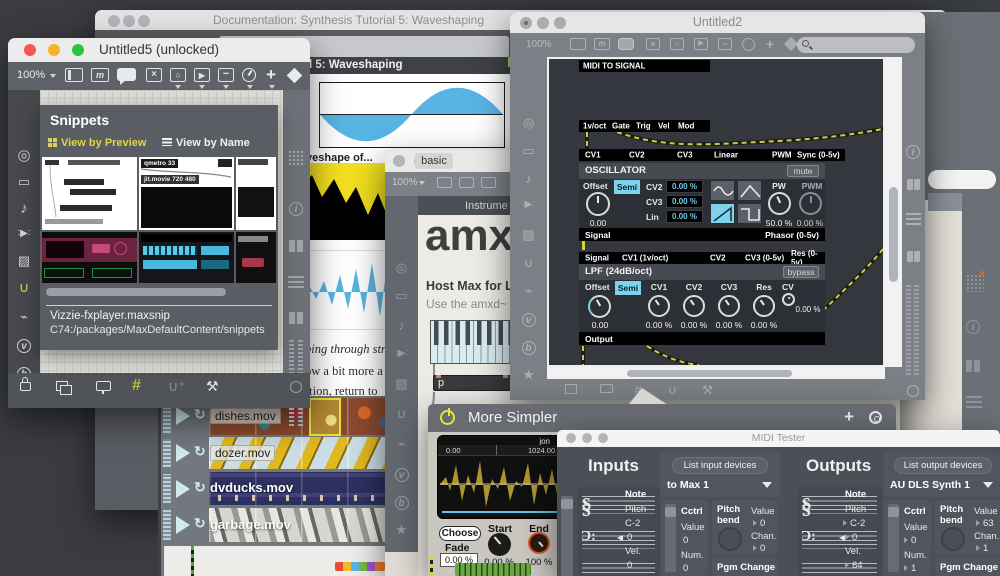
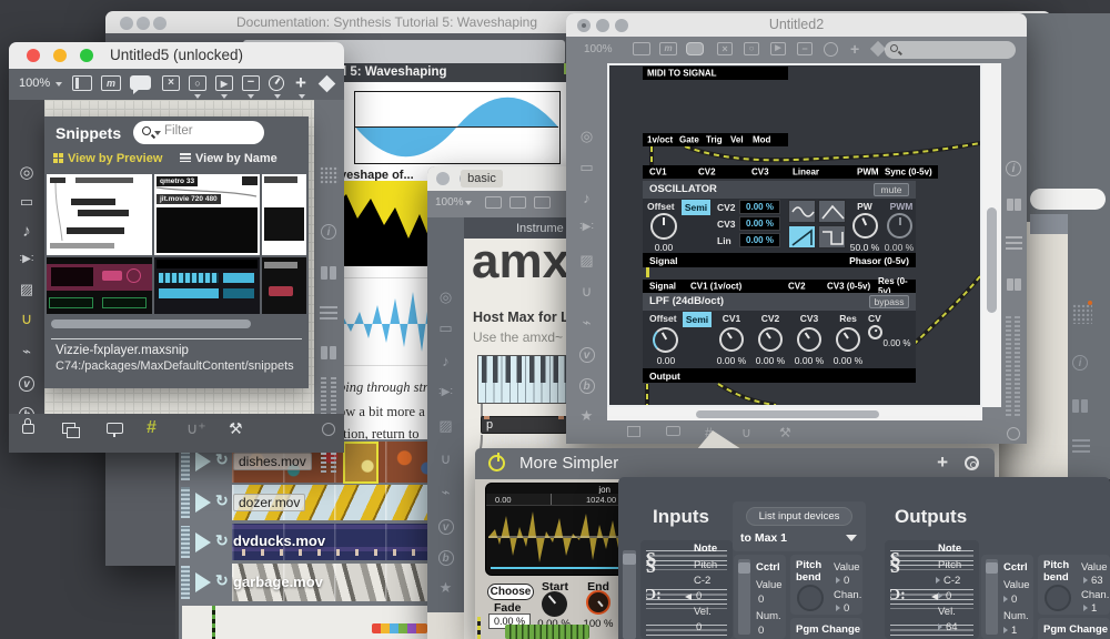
  Documentation: Synthesis Tutorial 5: Waveshaping
  l 5: Waveshaping
  eshape of...
  ing through str
  w a bit more a
  tion, return to
  i
  ↻
  dishes.mov
  ↻
  dozer.mov
  ↻
  dvducks.mov
  ↻
  garbage.mov
  100%
  basic
  Instrume
  amx
  Use the amxd~
  p midimassage
  ◎
  ▭
  ♪
  ∶▶∶
  ▨
  ∪
  ⌁
  v
  b
  ★
  Untitled2
  100%
  m
  ×
  −
  +
  ◎
  ▭
  ♪
  ∶▶∶
  ▨
  ∪
  ⌁
  v
  b
  ★
  MIDI TO SIGNAL
  1v/oct
  Gate
  Trig
  Vel
  Mod
  CV1
  CV2
  CV3
  Linear
  PWM
  Sync (0-5v)
  OSCILLATOR
  mute
  Offset
  Semi
  0.00
  CV2
  0.00 %
  CV3
  0.00 %
  Lin
  0.00 %
  PW
  50.0 %
  PWM
  0.00 %
  Signal
  Phasor (0-5v)
  Signal
  CV1 (1v/oct)
  CV2
  CV3 (0-5v)
  Res (0-5v)
  LPF (24dB/oct)
  bypass
  Offset
  Semi
  0.00
  CV1
  0.00 %
  CV2
  0.00 %
  CV3
  0.00 %
  Res
  0.00 %
  CV
  0.00 %
  Output
  i
  #
  ∪
  ⚒
  Untitled5 (unlocked)
  100%
  m
  ×
  ○
  ▶
  −
  +
  ◎
  ▭
  ♪
  ∶▶∶
  ▨
  ∪
  ⌁
  v
  i
  #
  ∪⁺
  ⚒
  Snippets
+ Filter
  View by Preview
  View by Name
  Vizzie-fxplayer.maxsnip
  C74:/packages/MaxDefaultContent/snippets
  More Simpler
  +
  jon
  0.00
  1024.00
  Choose
  Fade
  0.00 %
  Start
  End
  00 %
- MIDI Tester
  Inputs
  §
  Ɔ:
  Note
  Pitch
  C-2
  0
  Vel.
  0
  List input devices
  to Max 1
  Cctrl
  Value
  0
  Num.
  0
  Pitch bend
  Value
  0
  Chan.
  0
  Pgm Change
  Outputs
  §
  Ɔ:
  Note
  Pitch
  C-2
  0
  Vel.
  64
- List output devices
- AU DLS Synth 1
  Cctrl
  Value
  0
  Num.
  1
  Pitch bend
  Value
  63
  Chan.
  1
  Pgm Change
